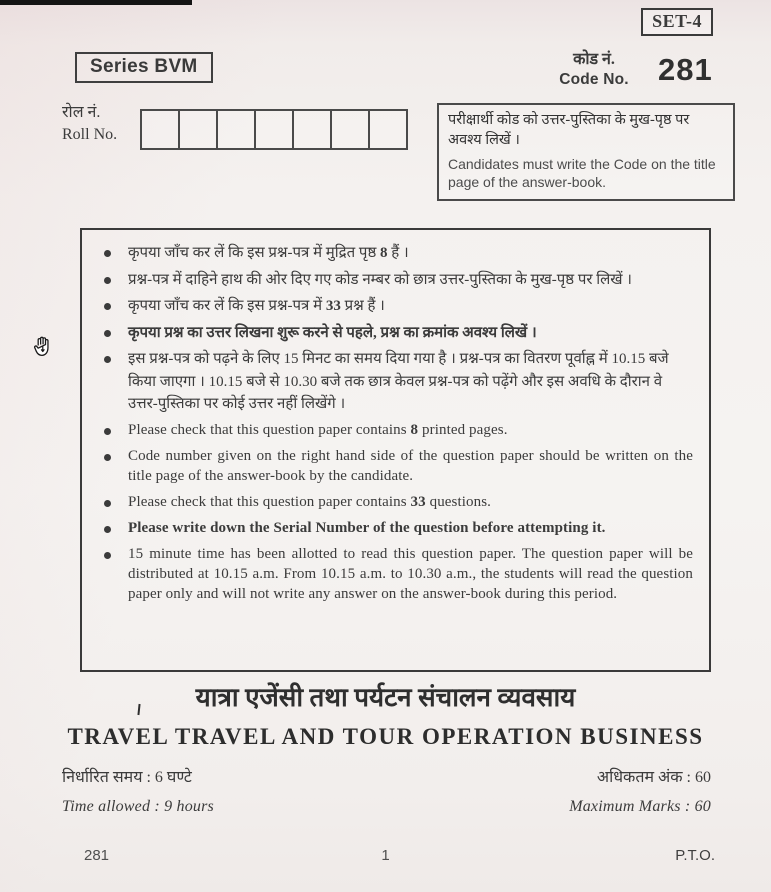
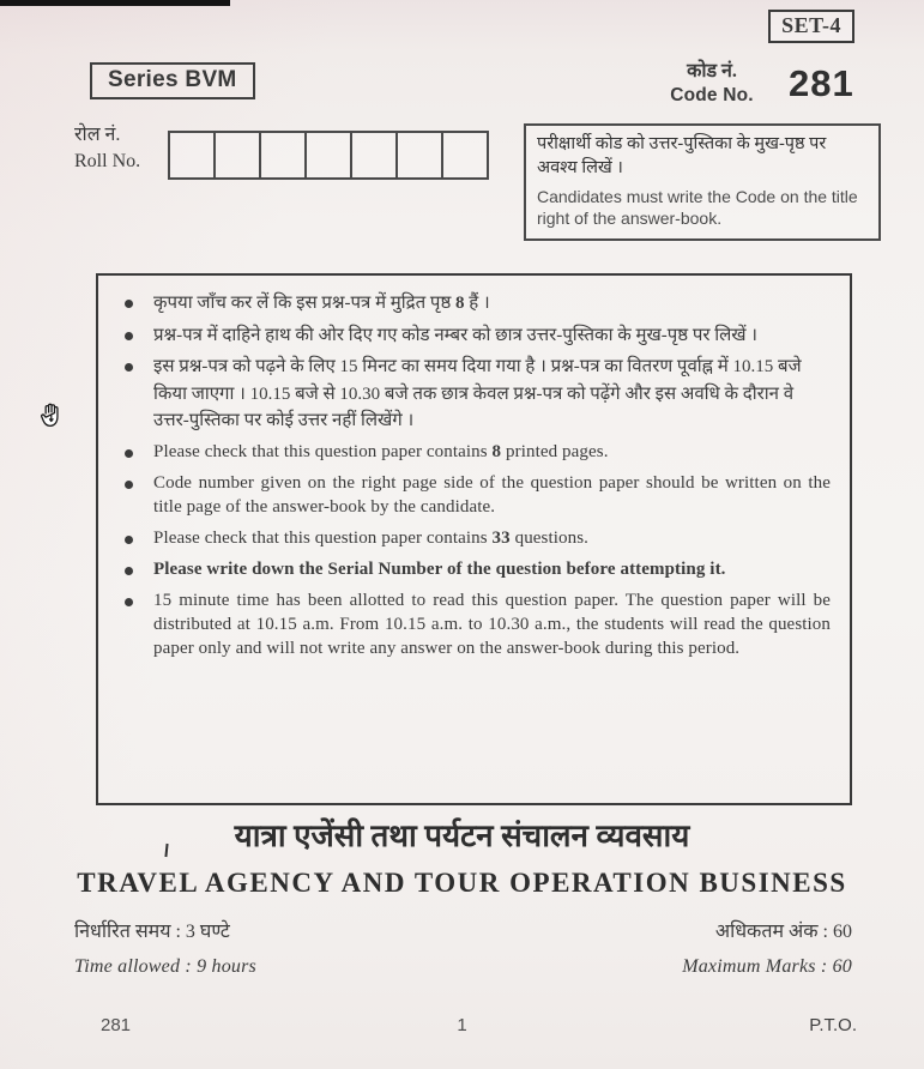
  SET-4
  Series BVM
  कोड नं.
  Code No.
  281
  रोल नं.
  Roll No.
  परीक्षार्थी कोड को उत्तर-पुस्तिका के मुख-पृष्ठ पर अवश्य लिखें ।
- Candidates must write the Code on the title page of the answer-book.
+ Candidates must write the Code on the title right of the answer-book.
  कृपया जाँच कर लें कि इस प्रश्न-पत्र में मुद्रित पृष्ठ 8 हैं ।
  प्रश्न-पत्र में दाहिने हाथ की ओर दिए गए कोड नम्बर को छात्र उत्तर-पुस्तिका के मुख-पृष्ठ पर लिखें ।
- कृपया जाँच कर लें कि इस प्रश्न-पत्र में 33 प्रश्न हैं ।
- कृपया प्रश्न का उत्तर लिखना शुरू करने से पहले, प्रश्न का क्रमांक अवश्य लिखें ।
  इस प्रश्न-पत्र को पढ़ने के लिए 15 मिनट का समय दिया गया है । प्रश्न-पत्र का वितरण पूर्वाह्न में 10.15 बजे किया जाएगा । 10.15 बजे से 10.30 बजे तक छात्र केवल प्रश्न-पत्र को पढ़ेंगे और इस अवधि के दौरान वे उत्तर-पुस्तिका पर कोई उत्तर नहीं लिखेंगे ।
  Please check that this question paper contains 8 printed pages.
- Code number given on the right hand side of the question paper should be written on the title page of the answer-book by the candidate.
+ Code number given on the right page side of the question paper should be written on the title page of the answer-book by the candidate.
  Please check that this question paper contains 33 questions.
  Please write down the Serial Number of the question before attempting it.
  15 minute time has been allotted to read this question paper. The question paper will be distributed at 10.15 a.m. From 10.15 a.m. to 10.30 a.m., the students will read the question paper only and will not write any answer on the answer-book during this period.
  यात्रा एजेंसी तथा पर्यटन संचालन व्यवसाय
- TRAVEL TRAVEL AND TOUR OPERATION BUSINESS
+ TRAVEL AGENCY AND TOUR OPERATION BUSINESS
- निर्धारित समय : 6 घण्टे
+ निर्धारित समय : 3 घण्टे
  Time allowed : 9 hours
  अधिकतम अंक : 60
  Maximum Marks : 60
  281
  1
  P.T.O.
